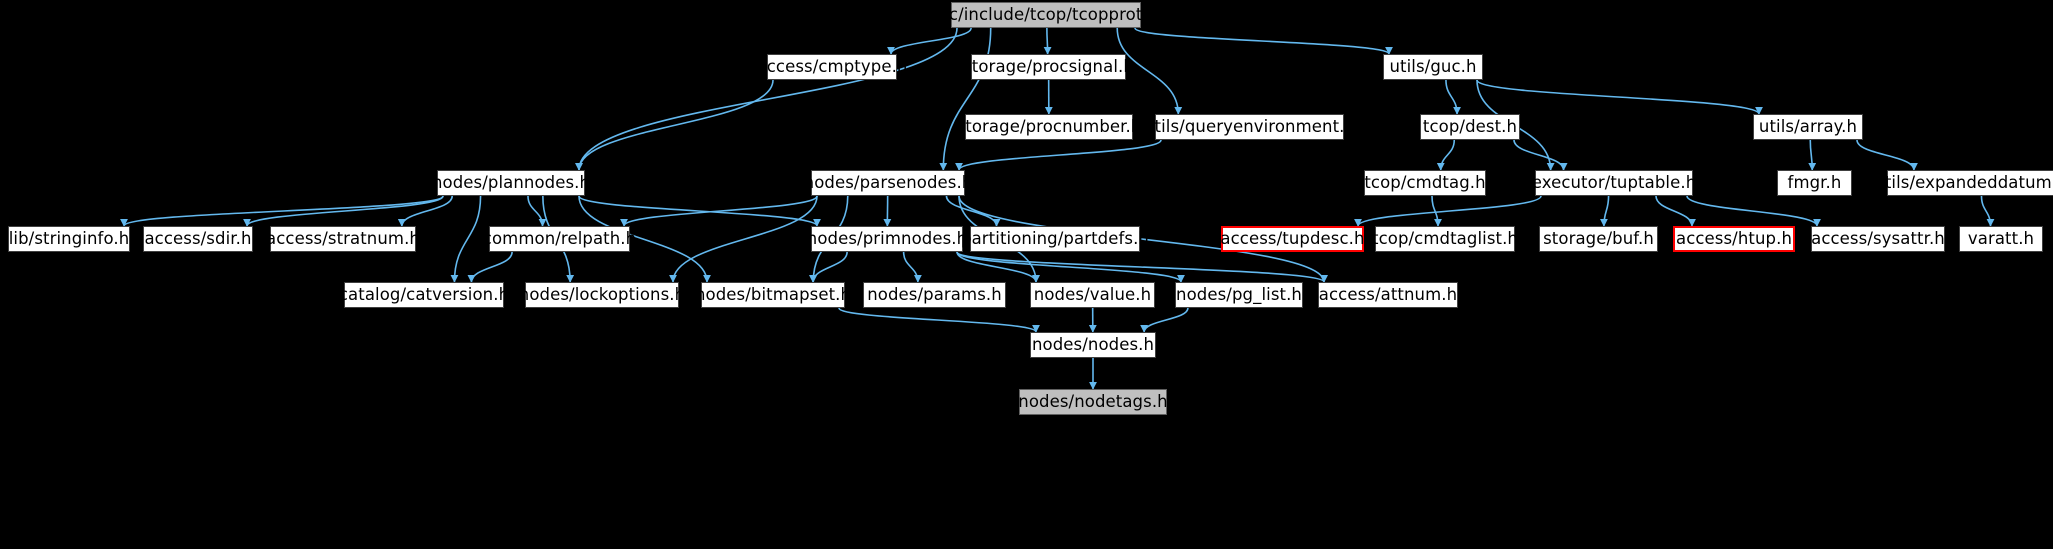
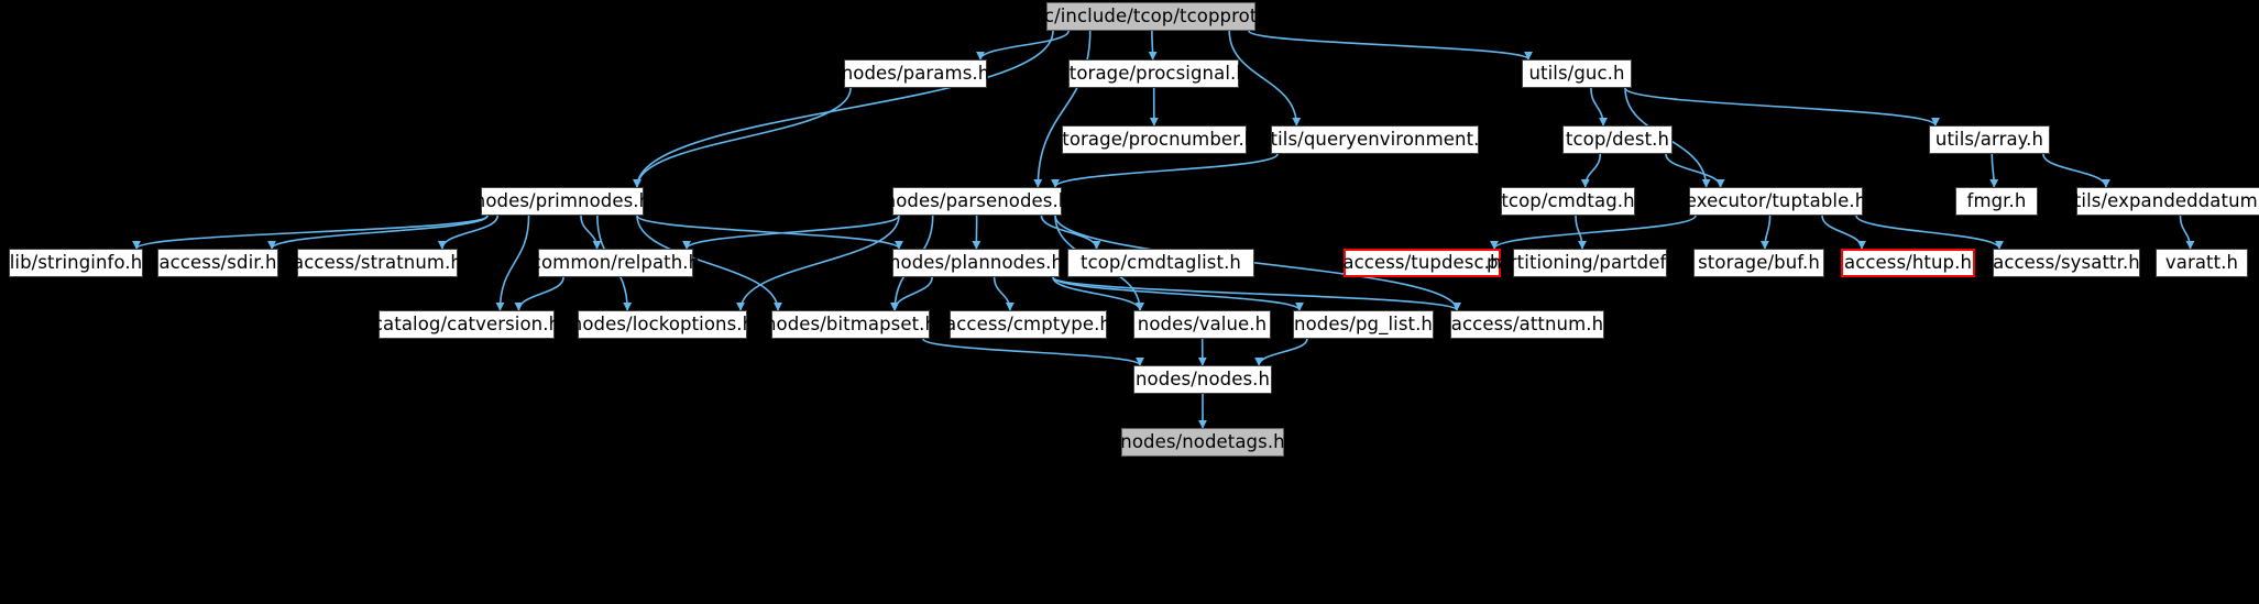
  src/include/tcop/tcopprot.h
- access/cmptype.h
+ nodes/params.h
  storage/procsignal.h
  utils/guc.h
  storage/procnumber.h
  utils/queryenvironment.h
  tcop/dest.h
  utils/array.h
- nodes/plannodes.h
+ nodes/primnodes.h
  nodes/parsenodes.h
  tcop/cmdtag.h
  executor/tuptable.h
  fmgr.h
  utils/expandeddatum
  lib/stringinfo.h
  access/sdir.h
  access/stratnum.h
  common/relpath.h
- nodes/primnodes.h
+ nodes/plannodes.h
- partitioning/partdefs.h
+ tcop/cmdtaglist.h
  access/tupdesc.h
- tcop/cmdtaglist.h
+ partitioning/partdefs.h
  storage/buf.h
  access/htup.h
  access/sysattr.h
  varatt.h
  catalog/catversion.h
  nodes/lockoptions.h
  nodes/bitmapset.h
- nodes/params.h
+ access/cmptype.h
  nodes/value.h
  nodes/pg_list.h
  access/attnum.h
  nodes/nodes.h
  nodes/nodetags.h
